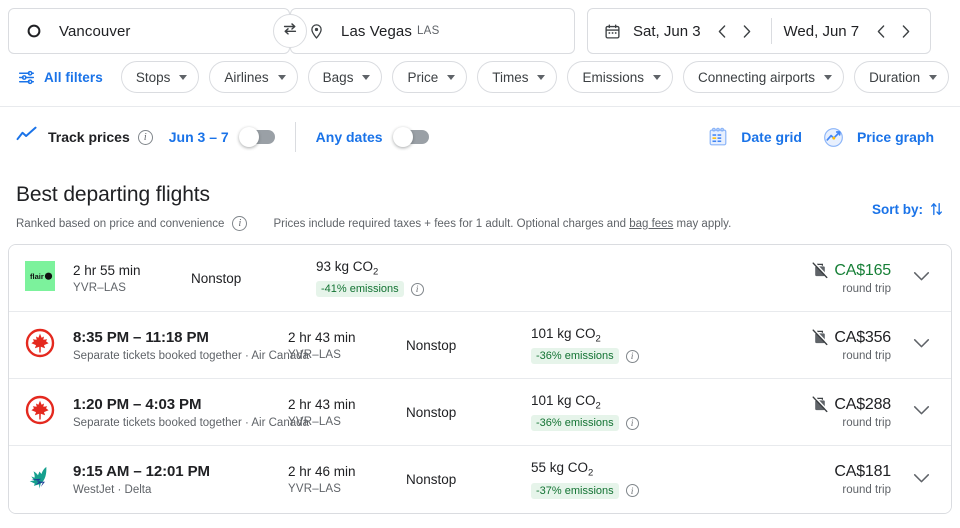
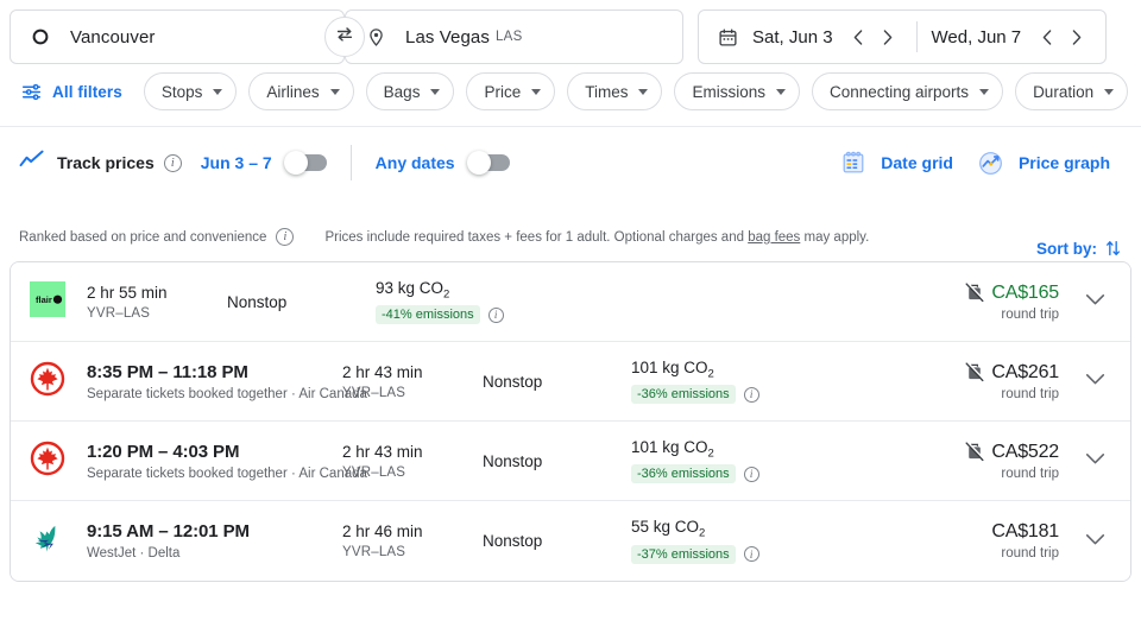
  Vancouver
  Las Vegas
  LAS
  Sat, Jun 3
  Wed, Jun 7
  All filters
  Stops
  Airlines
  Bags
  Price
  Times
  Emissions
  Connecting airports
  Duration
  Track prices
  i
  Jun 3 – 7
  Any dates
  Date grid
  Price graph
- Best departing flights
  Ranked based on price and convenience
  i
  Prices include required taxes + fees for 1 adult. Optional charges and bag fees may apply.
  Sort by:
  flair
  2 hr 55 min
  YVR–LAS
  Nonstop
  93 kg CO2
  -41% emissions
  i
  CA$165
  round trip
  8:35 PM – 11:18 PM
  Separate tickets booked together · Air Can
  2 hr 43 min
  YVR–LAS
  Nonstop
  101 kg CO2
  -36% emissions
  i
- CA$356
+ CA$261
  round trip
  1:20 PM – 4:03 PM
  Separate tickets booked together · Air Can
  2 hr 43 min
  YVR–LAS
  Nonstop
  101 kg CO2
  -36% emissions
  i
- CA$288
+ CA$522
  round trip
  9:15 AM – 12:01 PM
  WestJet · Delta
  2 hr 46 min
  YVR–LAS
  Nonstop
  55 kg CO2
  -37% emissions
  i
  CA$181
  round trip
